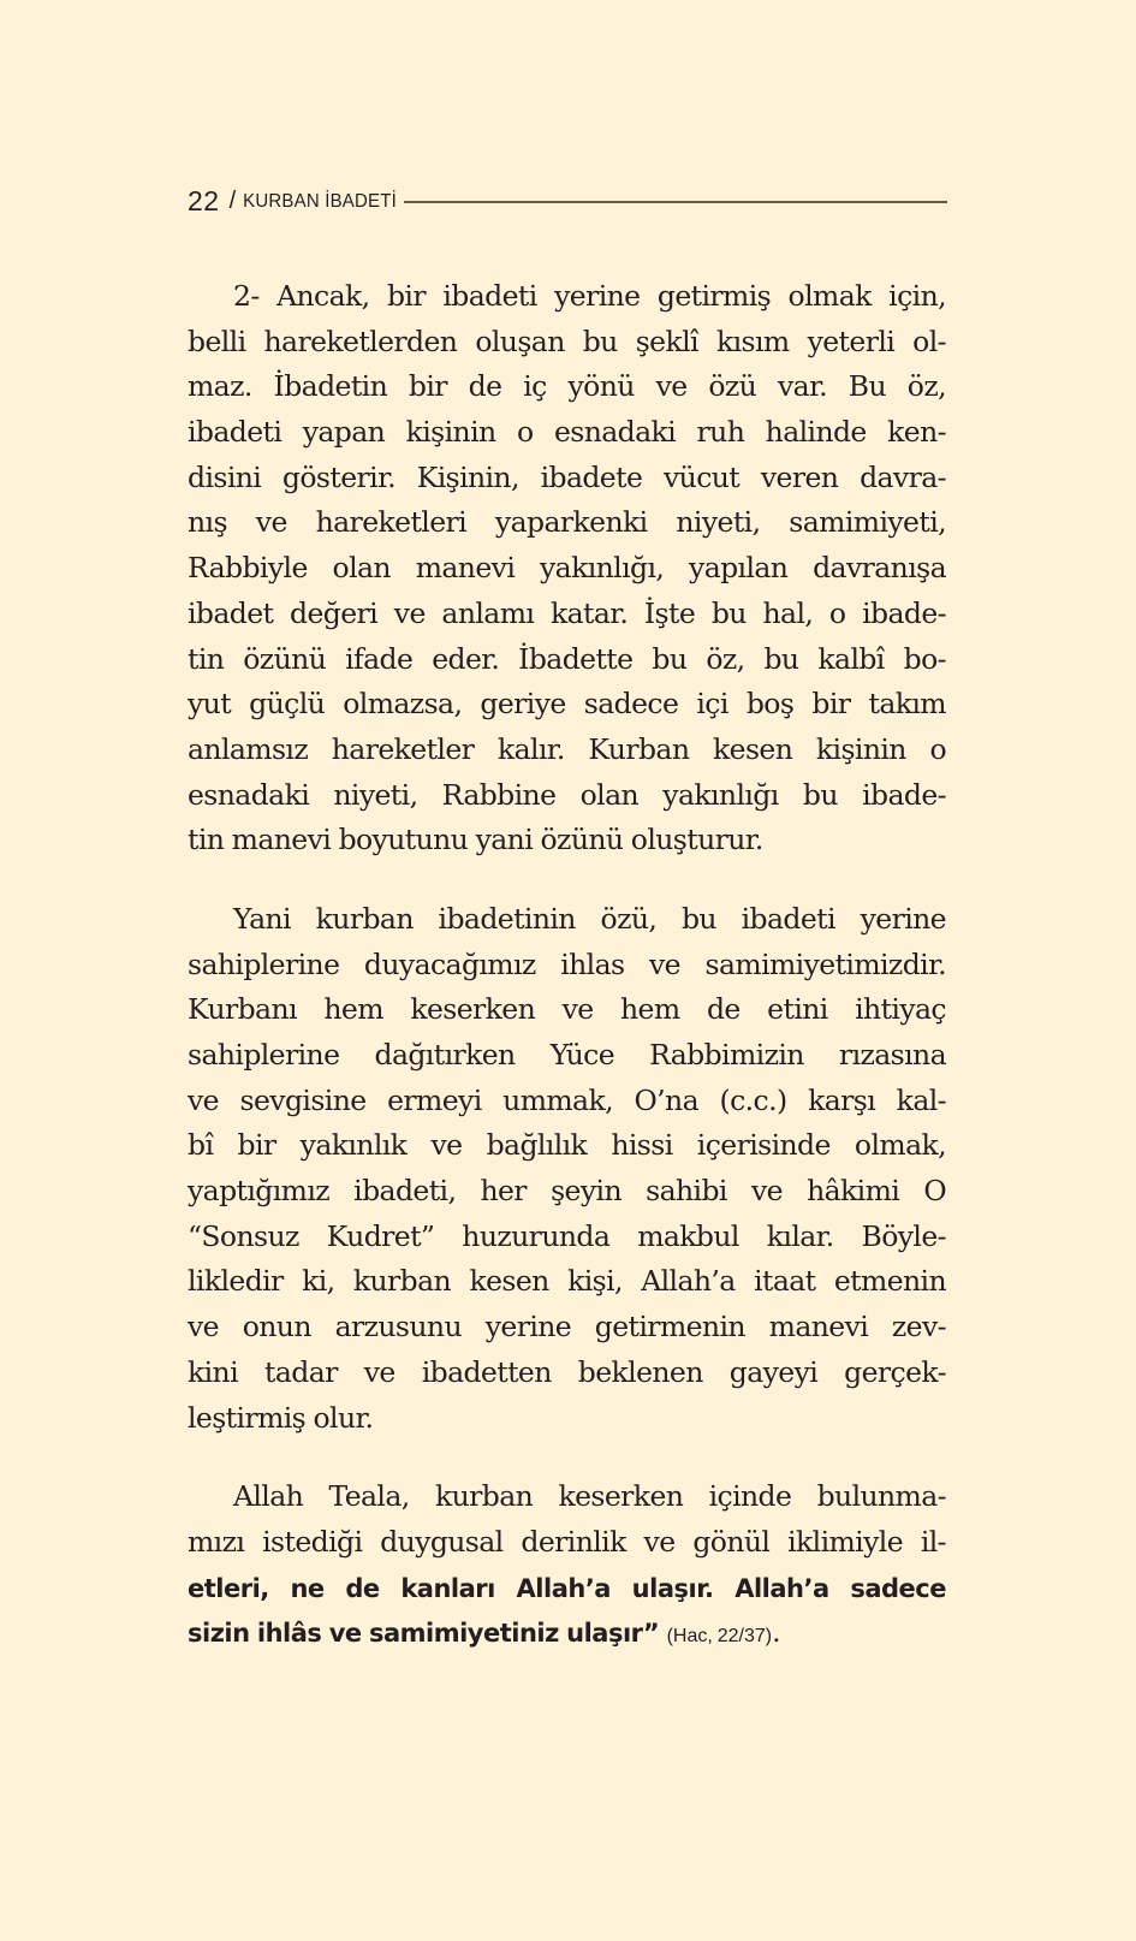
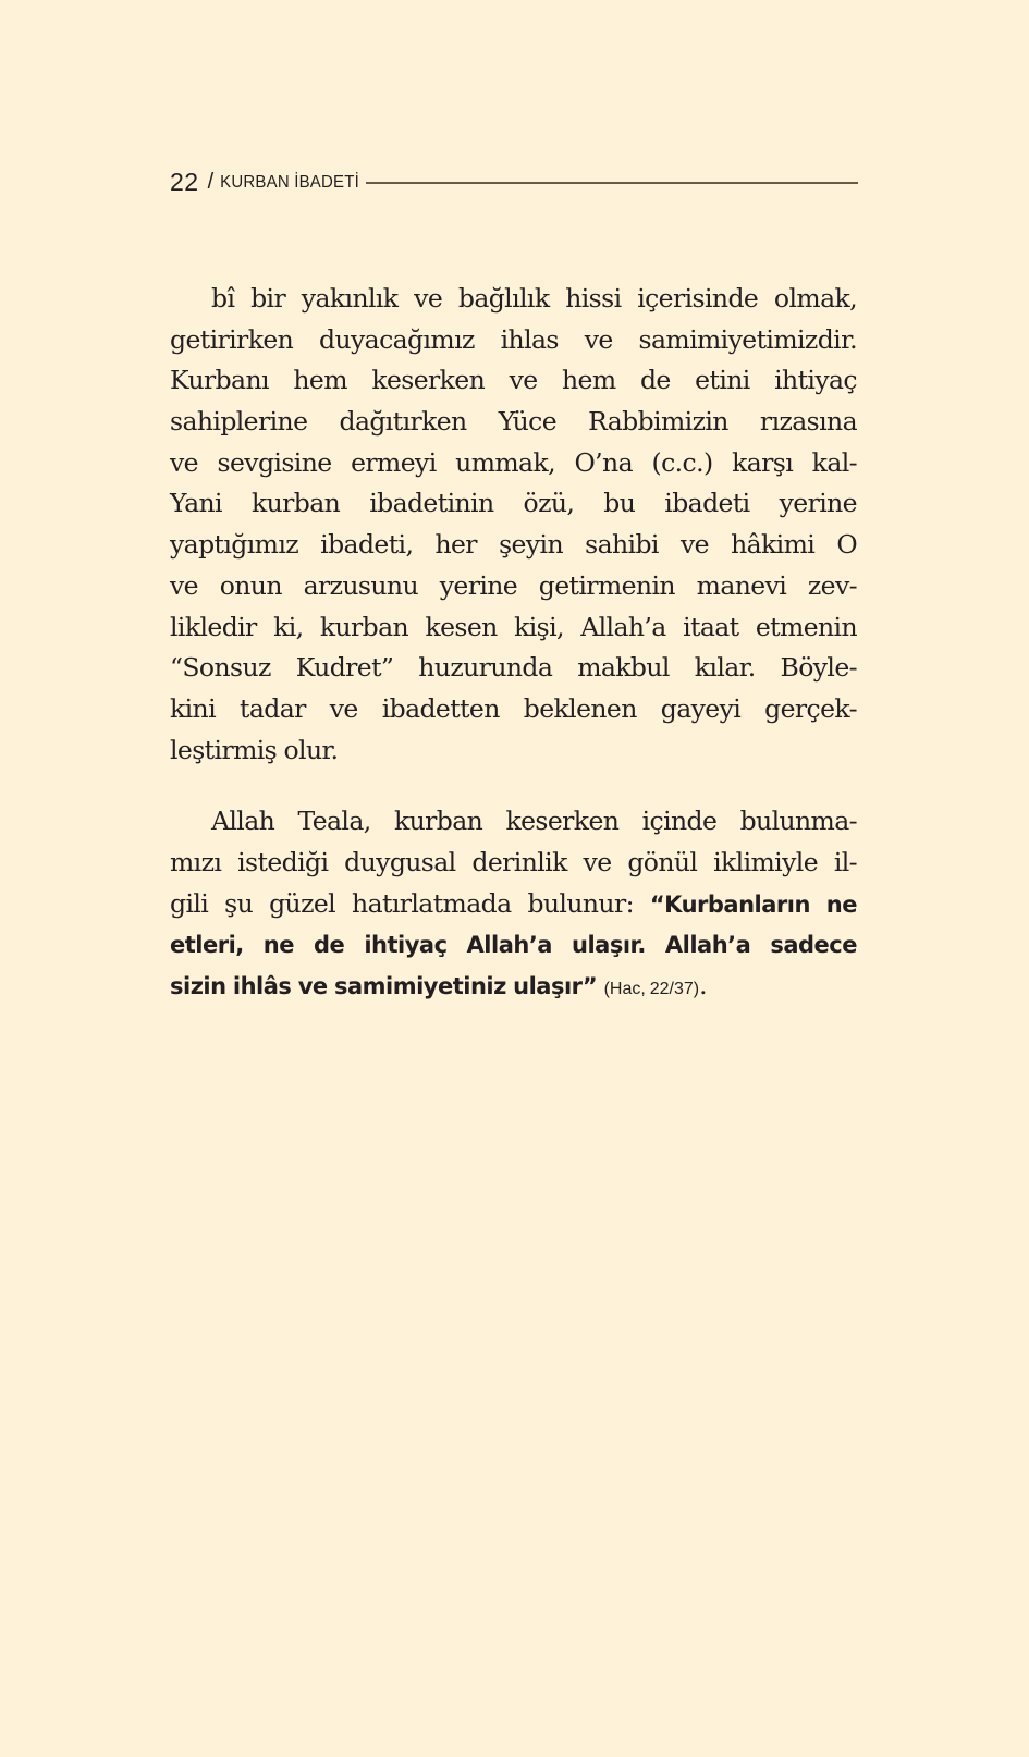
  22
  /
  KURBAN İBADETİ
- 2- Ancak, bir ibadeti yerine getirmiş olmak için,
- belli hareketlerden oluşan bu şeklî kısım yeterli ol-
- maz. İbadetin bir de iç yönü ve özü var. Bu öz,
- ibadeti yapan kişinin o esnadaki ruh halinde ken-
- disini gösterir. Kişinin, ibadete vücut veren davra-
- nış ve hareketleri yaparkenki niyeti, samimiyeti,
- Rabbiyle olan manevi yakınlığı, yapılan davranışa
- ibadet değeri ve anlamı katar. İşte bu hal, o ibade-
- tin özünü ifade eder. İbadette bu öz, bu kalbî bo-
- yut güçlü olmazsa, geriye sadece içi boş bir takım
- anlamsız hareketler kalır. Kurban kesen kişinin o
- esnadaki niyeti, Rabbine olan yakınlığı bu ibade-
- tin manevi boyutunu yani özünü oluşturur.
- Yani kurban ibadetinin özü, bu ibadeti yerine
+ bî bir yakınlık ve bağlılık hissi içerisinde olmak,
- sahiplerine duyacağımız ihlas ve samimiyetimizdir.
+ getirirken duyacağımız ihlas ve samimiyetimizdir.
  Kurbanı hem keserken ve hem de etini ihtiyaç
  sahiplerine dağıtırken Yüce Rabbimizin rızasına
  ve sevgisine ermeyi ummak, O’na (c.c.) karşı kal-
- bî bir yakınlık ve bağlılık hissi içerisinde olmak,
+ Yani kurban ibadetinin özü, bu ibadeti yerine
  yaptığımız ibadeti, her şeyin sahibi ve hâkimi O
- “Sonsuz Kudret” huzurunda makbul kılar. Böyle-
+ ve onun arzusunu yerine getirmenin manevi zev-
  likledir ki, kurban kesen kişi, Allah’a itaat etmenin
- ve onun arzusunu yerine getirmenin manevi zev-
+ “Sonsuz Kudret” huzurunda makbul kılar. Böyle-
  kini tadar ve ibadetten beklenen gayeyi gerçek-
  leştirmiş olur.
  Allah Teala, kurban keserken içinde bulunma-
  mızı istediği duygusal derinlik ve gönül iklimiyle il-
+ gili şu güzel hatırlatmada bulunur: “Kurbanların ne
- etleri, ne de kanları Allah’a ulaşır. Allah’a sadece
+ etleri, ne de ihtiyaç Allah’a ulaşır. Allah’a sadece
  sizin ihlâs ve samimiyetiniz ulaşır” (Hac, 22/37).
